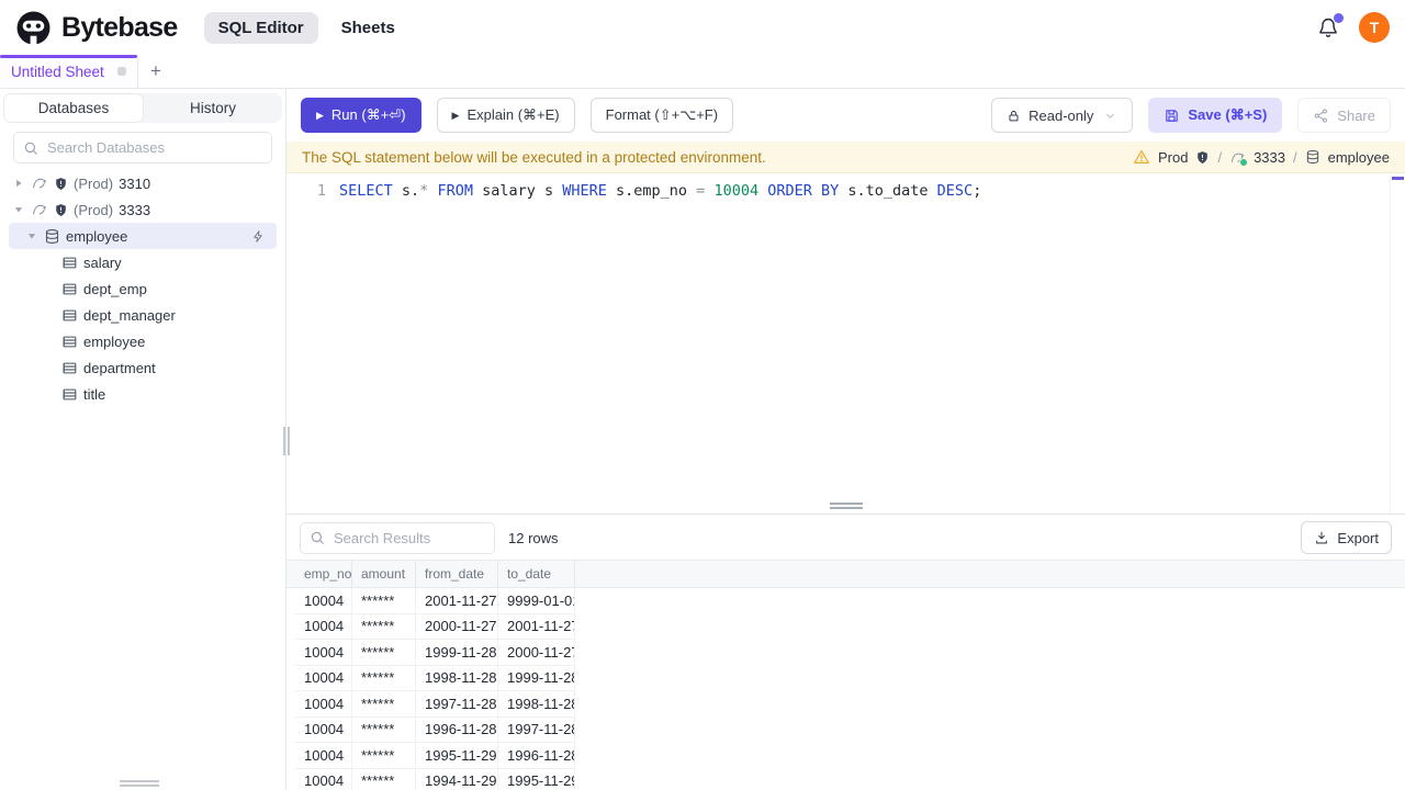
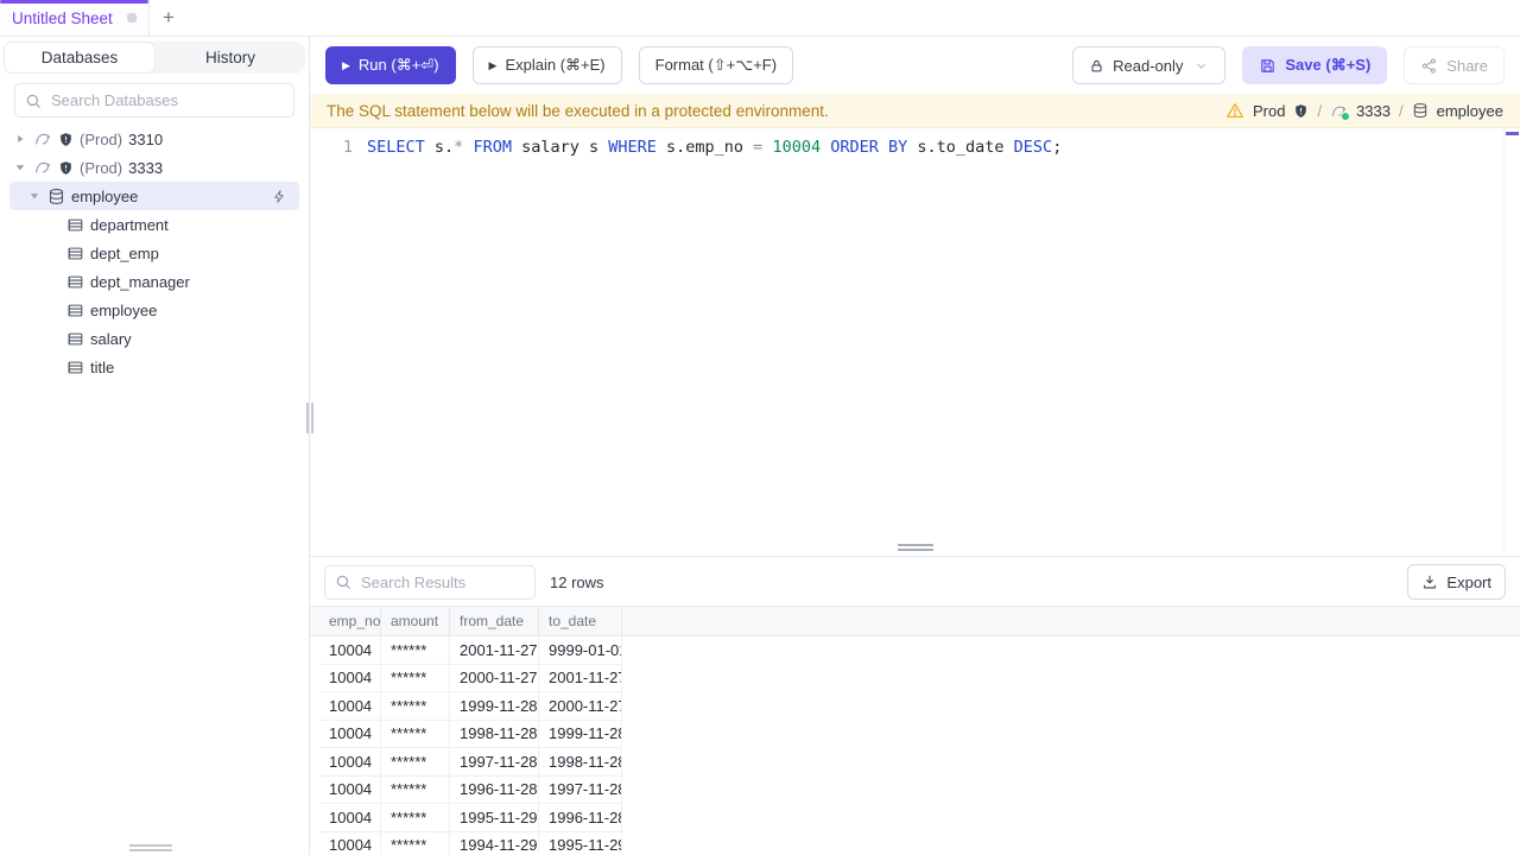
- Bytebase
- SQL Editor
- Sheets
- T
  Untitled Sheet
  +
  Databases
  History
  Search Databases
  (Prod)
  3310
  (Prod)
  3333
  employee
- salary
+ department
  dept_emp
  dept_manager
  employee
- department
+ salary
  title
  ▶
  Run (⌘+⏎)
  ▶
  Explain (⌘+E)
  Format (⇧+⌥+F)
  Read-only
  Save (⌘+S)
  Share
  The SQL statement below will be executed in a protected environment.
  Prod
  /
  3333
  /
  employee
  1
  SELECT s.* FROM salary s WHERE s.emp_no = 10004 ORDER BY s.to_date DESC;
  Search Results
  12 rows
  Export
  emp_no
  amount
  from_date
  to_date
  10004
  ******
  2001-11-27
  9999-01-0
  10004
  ******
  2000-11-27
  2001-11-27
  10004
  ******
  1999-11-28
  2000-11-27
  10004
  ******
  1998-11-28
  1999-11-28
  10004
  ******
  1997-11-28
  1998-11-28
  10004
  ******
  1996-11-28
  1997-11-28
  10004
  ******
  1995-11-29
  1996-11-28
  10004
  ******
  1994-11-29
  1995-11-29
